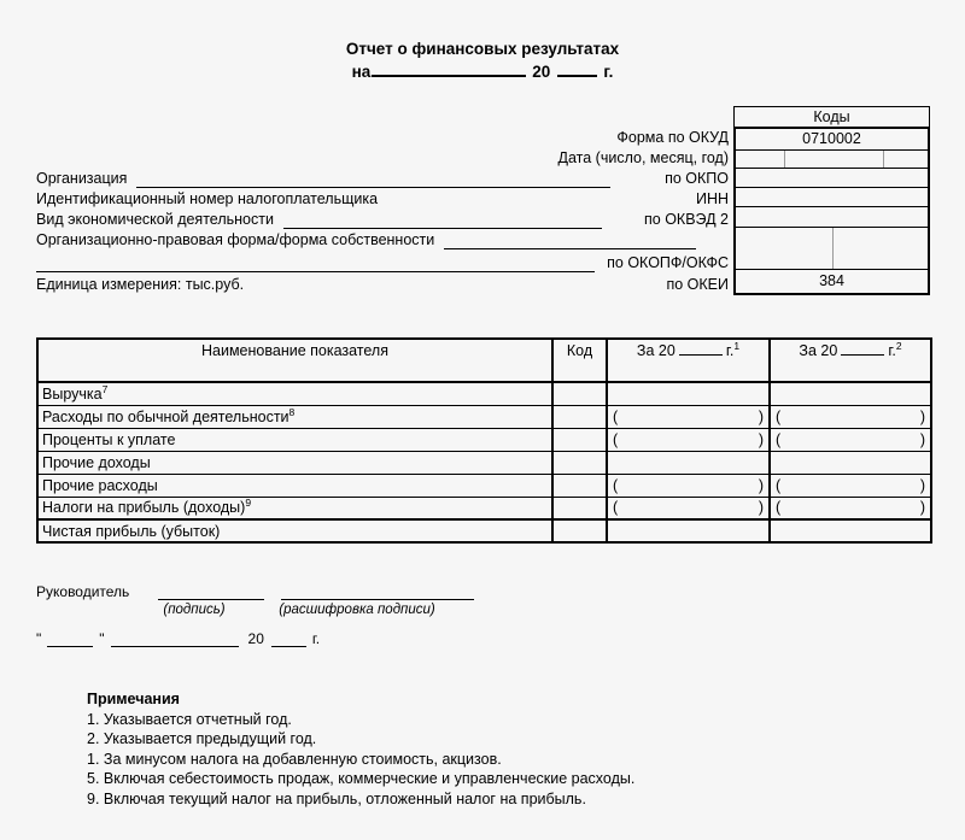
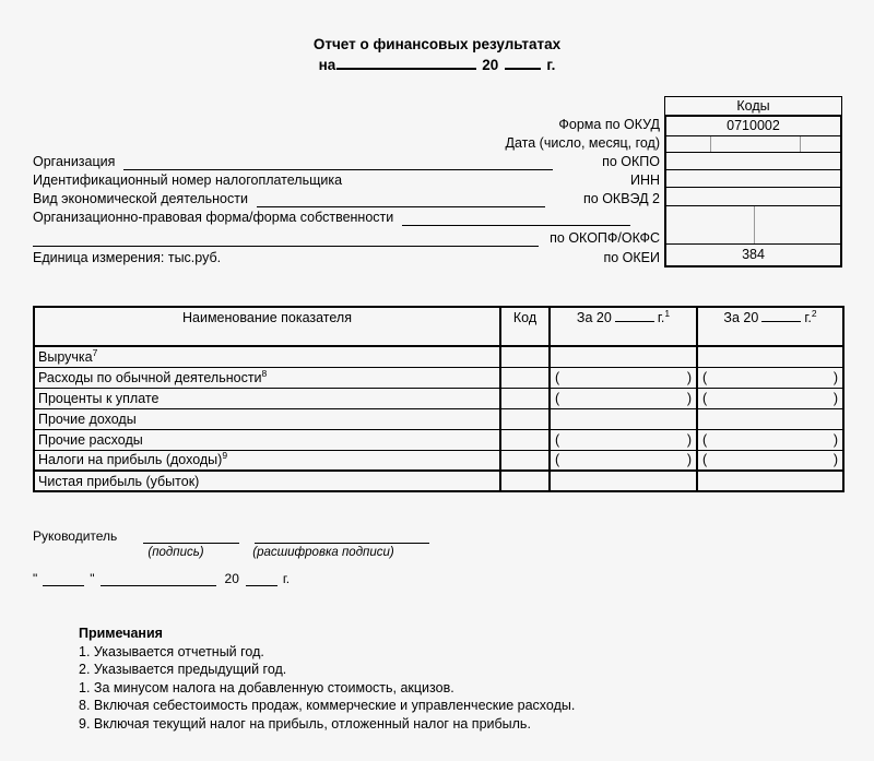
  Отчет о финансовых результатах
  на 20 г.
  Форма по ОКУД
  Дата (число, месяц, год)
  Организация
  по ОКПО
  Идентификационный номер налогоплательщика
  ИНН
  Вид экономической деятельности
  по ОКВЭД 2
  Организационно-правовая форма/форма собственности
  по ОКОПФ/ОКФС
  Единица измерения: тыс.руб.
  по ОКЕИ
  Коды
  0710002
  384
  Наименование показателя	Код	За 20 г.1	За 20 г.2
  Выручка7
  Расходы по обычной деятельности8		( )	( )
  Проценты к уплате		( )	( )
  Прочие доходы
  Прочие расходы		( )	( )
  Налоги на прибыль (доходы)9		( )	( )
  Чистая прибыль (убыток)
  Руководитель
  (подпись)
  (расшифровка подписи)
  "
  "
  20
  г.
  Примечания
  1. Указывается отчетный год.
  2. Указывается предыдущий год.
  1. За минусом налога на добавленную стоимость, акцизов.
- 5. Включая себестоимость продаж, коммерческие и управленческие расходы.
+ 8. Включая себестоимость продаж, коммерческие и управленческие расходы.
  9. Включая текущий налог на прибыль, отложенный налог на прибыль.
